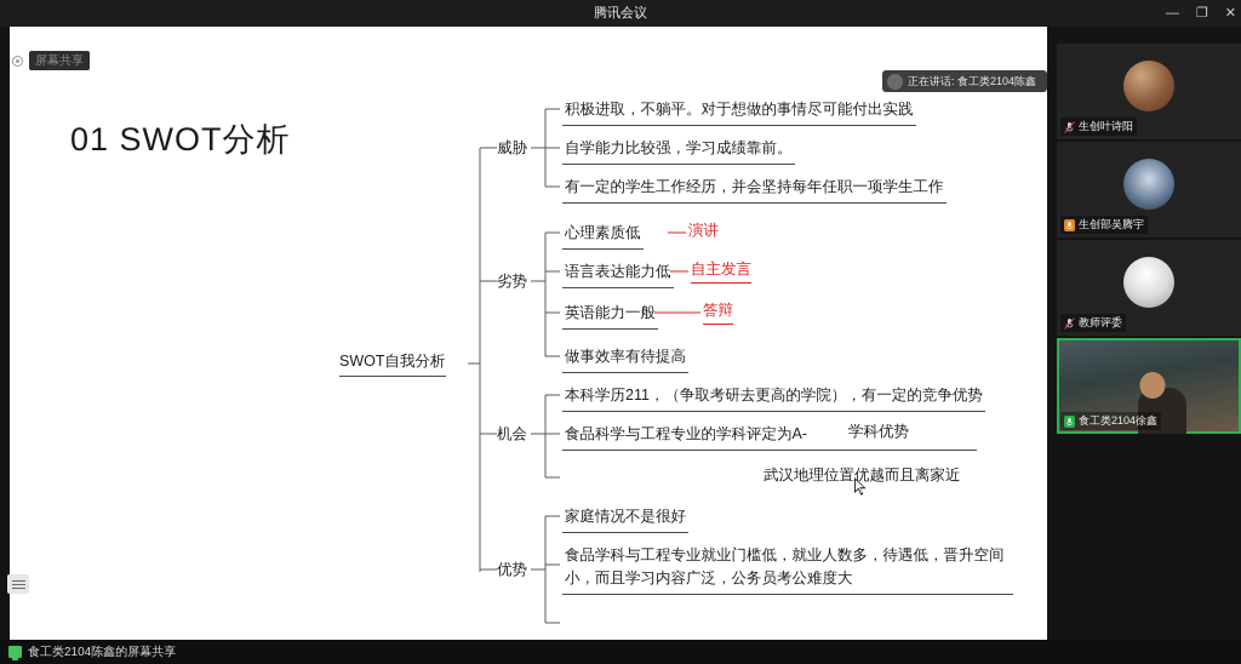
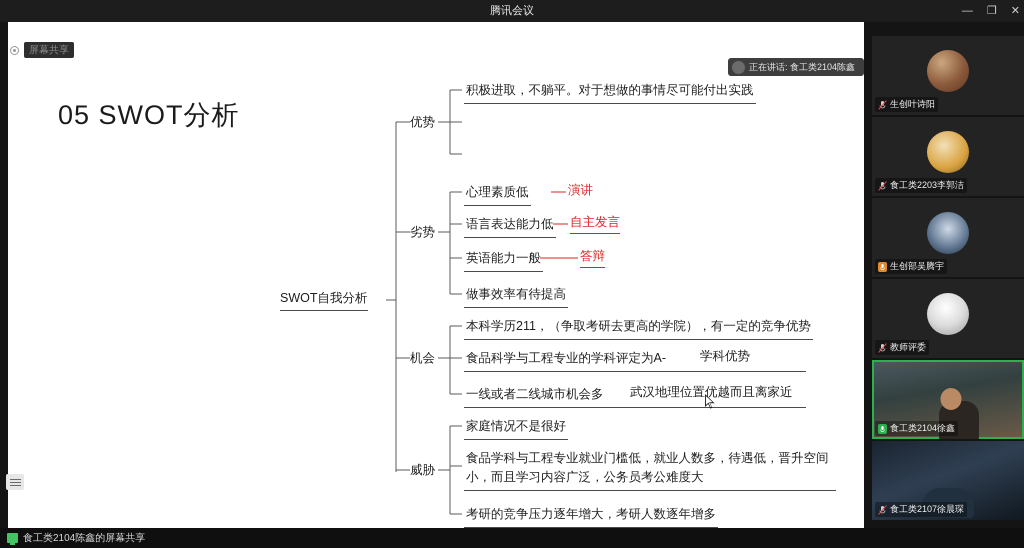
  腾讯会议
  —
  ❐
  ✕
  屏幕共享
- 01 SWOT分析
+ 05 SWOT分析
  SWOT自我分析
- 威胁
+ 优势
  劣势
  机会
- 优势
+ 威胁
  积极进取，不躺平。对于想做的事情尽可能付出实践
- 自学能力比较强，学习成绩靠前。
- 有一定的学生工作经历，并会坚持每年任职一项学生工作
  心理素质低
  语言表达能力低
  英语能力一般
  做事效率有待提高
  演讲
  自主发言
  答辩
  本科学历211，（争取考研去更高的学院），有一定的竞争优势
  食品科学与工程专业的学科评定为A-
+ 一线或者二线城市机会多
  学科优势
  武汉地理位置优越而且离家近
  家庭情况不是很好
  食品学科与工程专业就业门槛低，就业人数多，待遇低，晋升空间小，而且学习内容广泛，公务员考公难度大
+ 考研的竞争压力逐年增大，考研人数逐年增多
  正在讲话: 食工类2104陈鑫
  生创叶诗阳
+ 食工类2203李郭洁
  生创部吴腾宇
  教师评委
  食工类2104徐鑫
+ 食工类2107徐晨琛
  食工类2104陈鑫的屏幕共享
